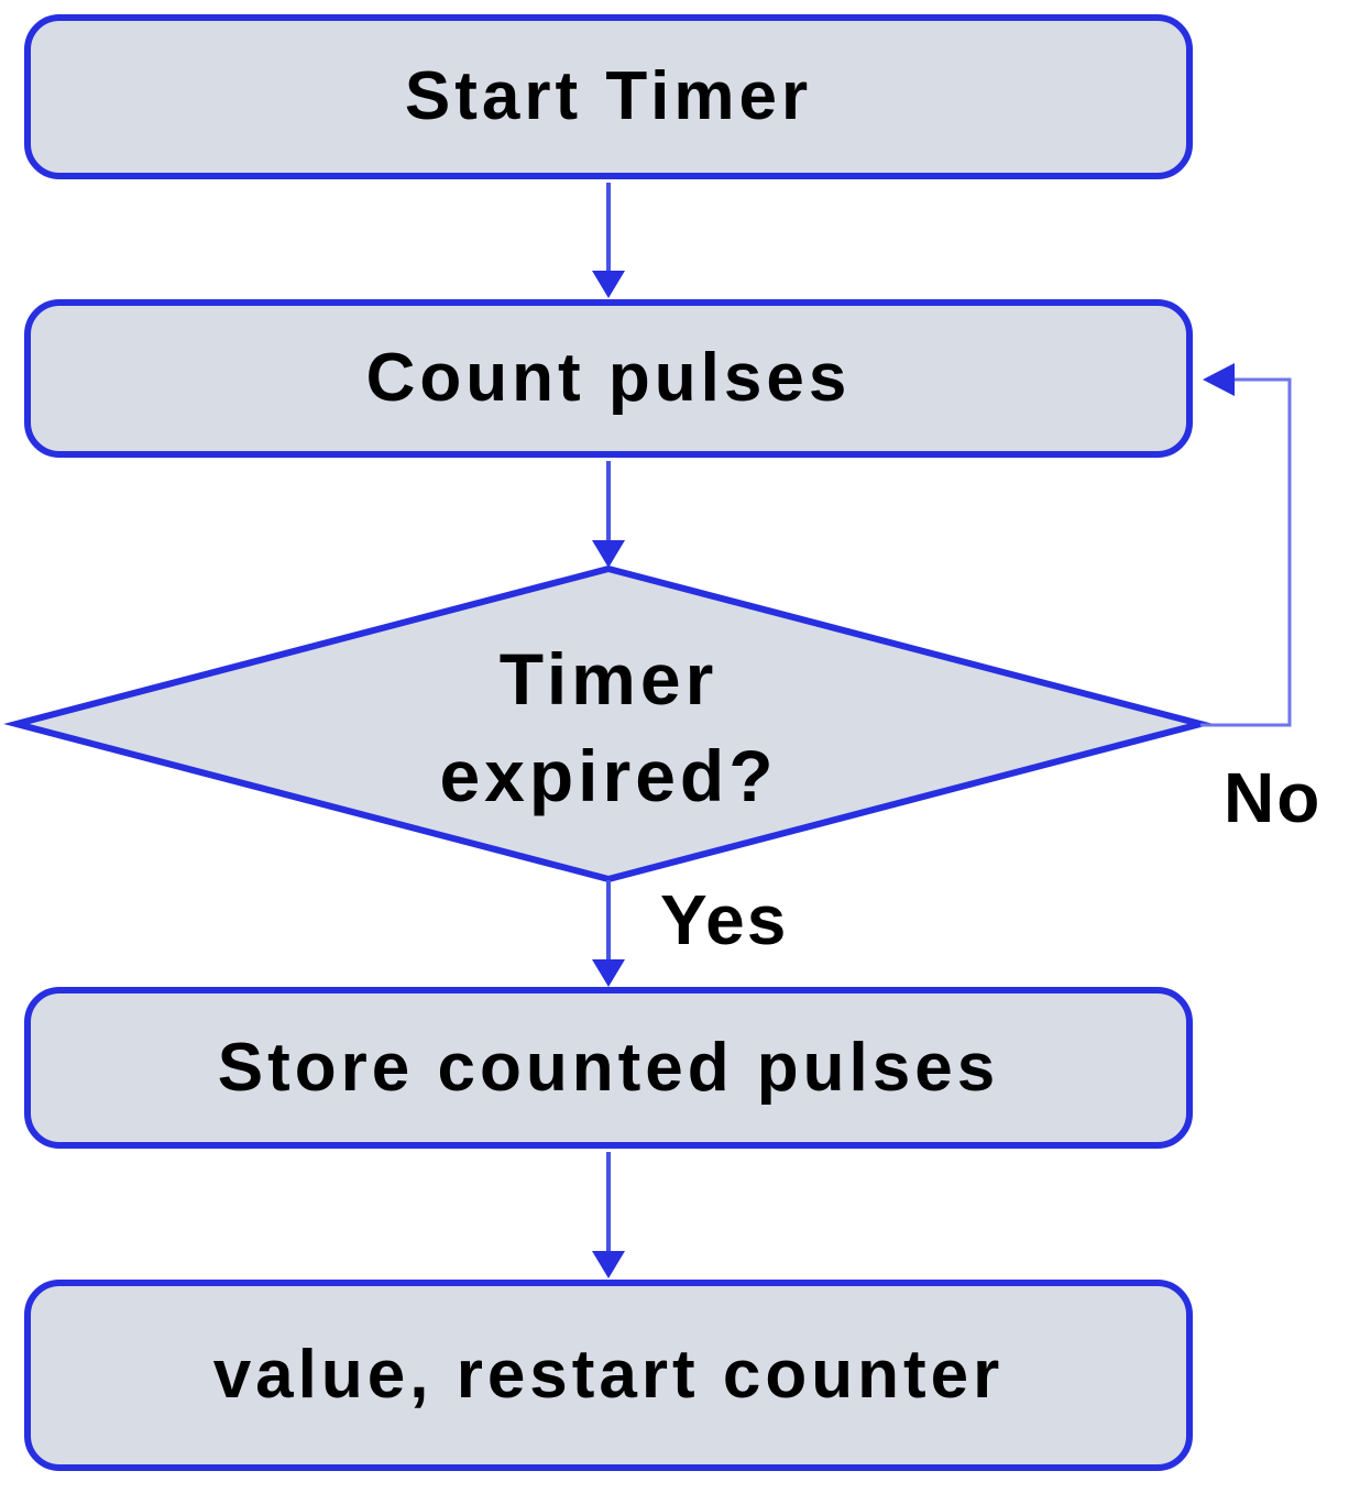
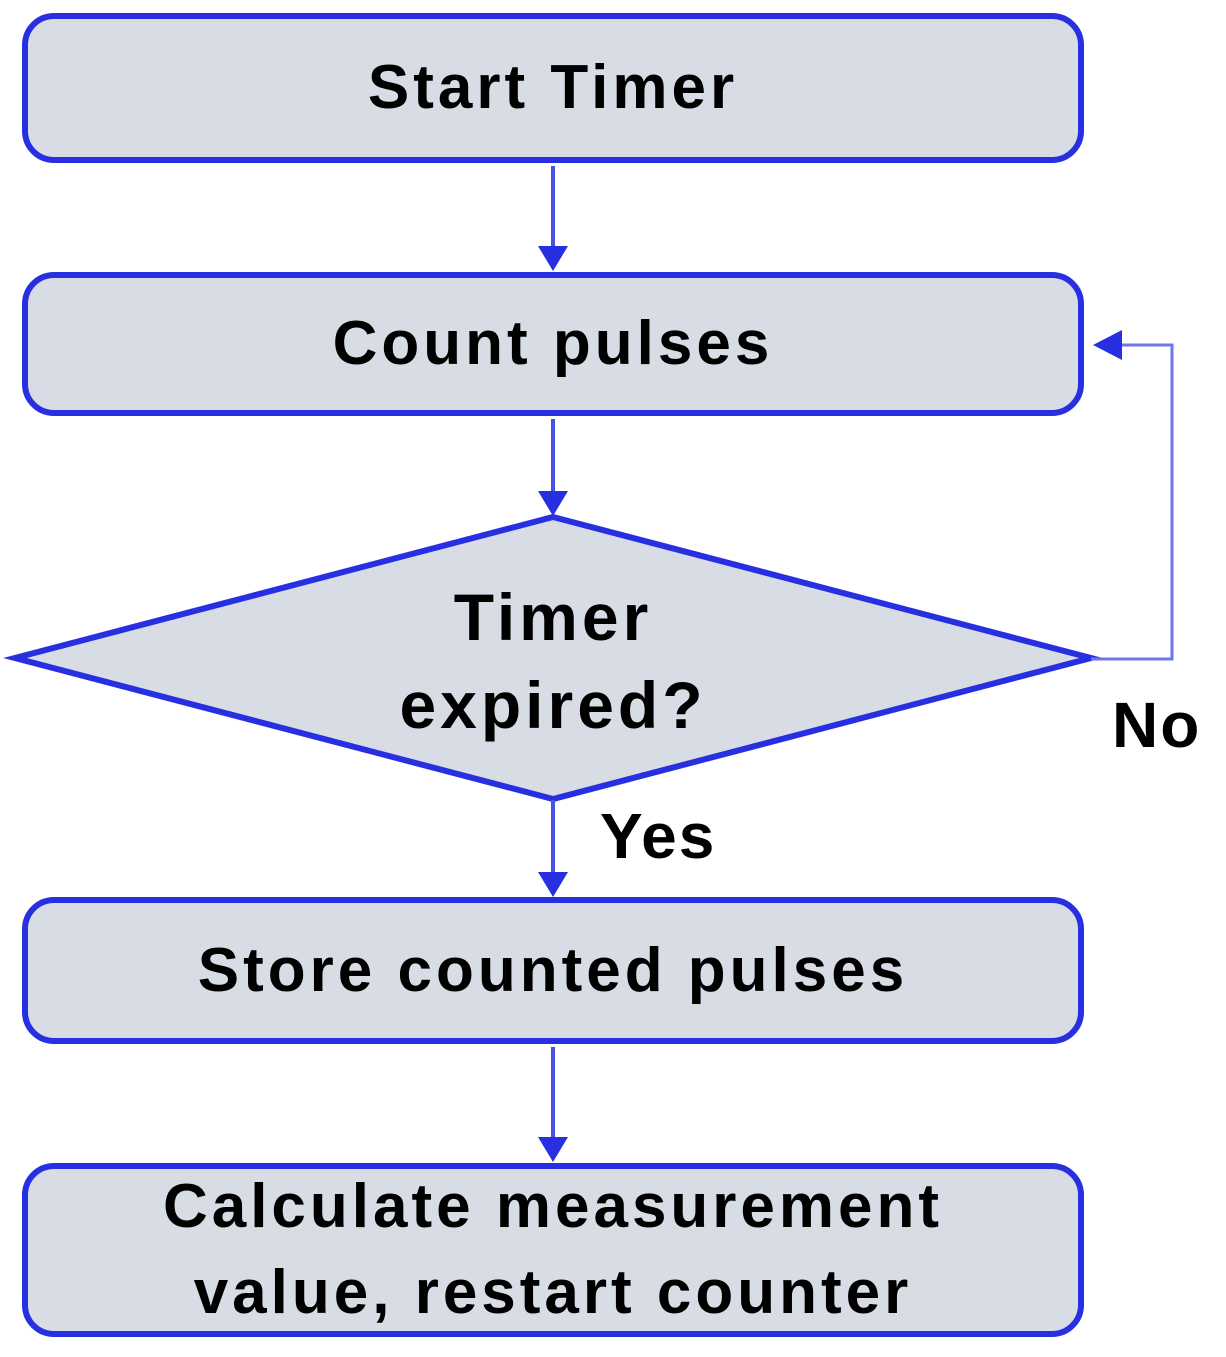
  Start Timer
  Count pulses
  Timer
  expired?
  Yes
  No
  Store counted pulses
+ Calculate measurement
  value, restart counter
